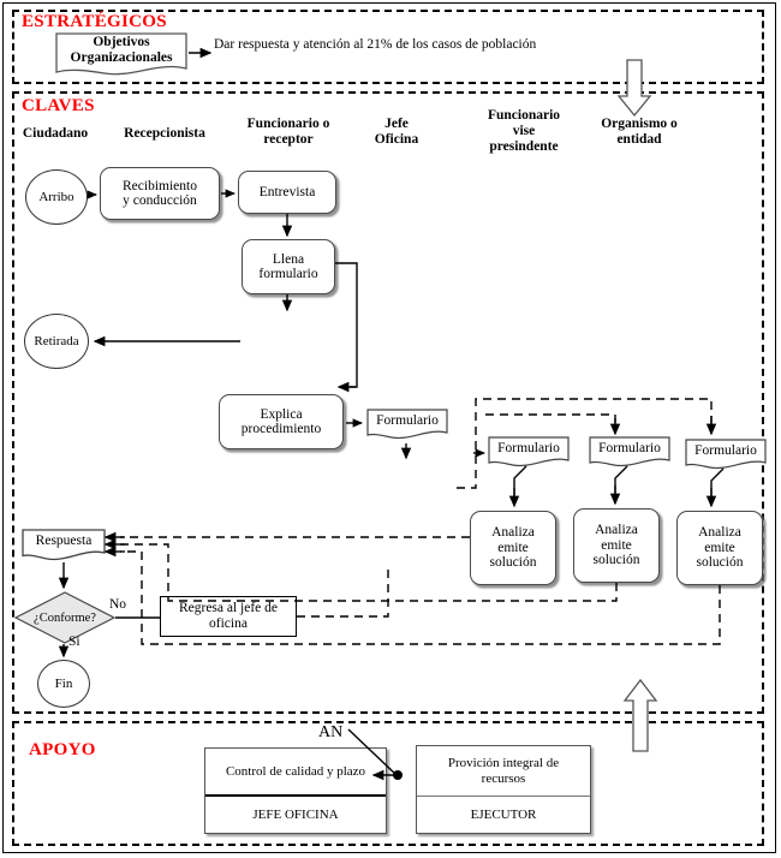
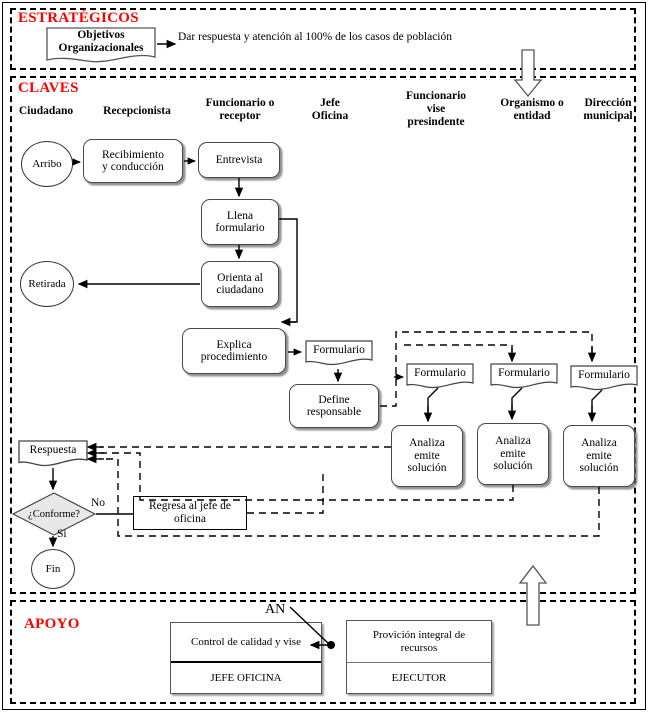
  ESTRATÉGICOS
  CLAVES
  APOYO
  Objetivos
  Organizacionales
- Dar respuesta y atención al 21% de los casos de población
+ Dar respuesta y atención al 100% de los casos de población
  Ciudadano
  Recepcionista
  Funcionario o
  receptor
  Jefe
  Oficina
  Funcionario
  vise
  presindente
  Organismo o
  entidad
+ Dirección
+ municipal
  Arribo
  Recibimiento
  y conducción
  Entrevista
  Llena
  formulario
+ Orienta al
+ ciudadano
  Retirada
  Explica
  procedimiento
  Formulario
+ Define
+ responsable
  Formulario
  Formulario
  Formulario
  Analiza
  emite
  solución
  Analiza
  emite
  solución
  Analiza
  emite
  solución
  Respuesta
  ¿Conforme?
  No
  Si
  Regresa al jefe de
  oficina
  Fin
  AN
- Control de calidad y plazo
+ Control de calidad y vise
  JEFE OFICINA
  Provición integral de
  recursos
  EJECUTOR
